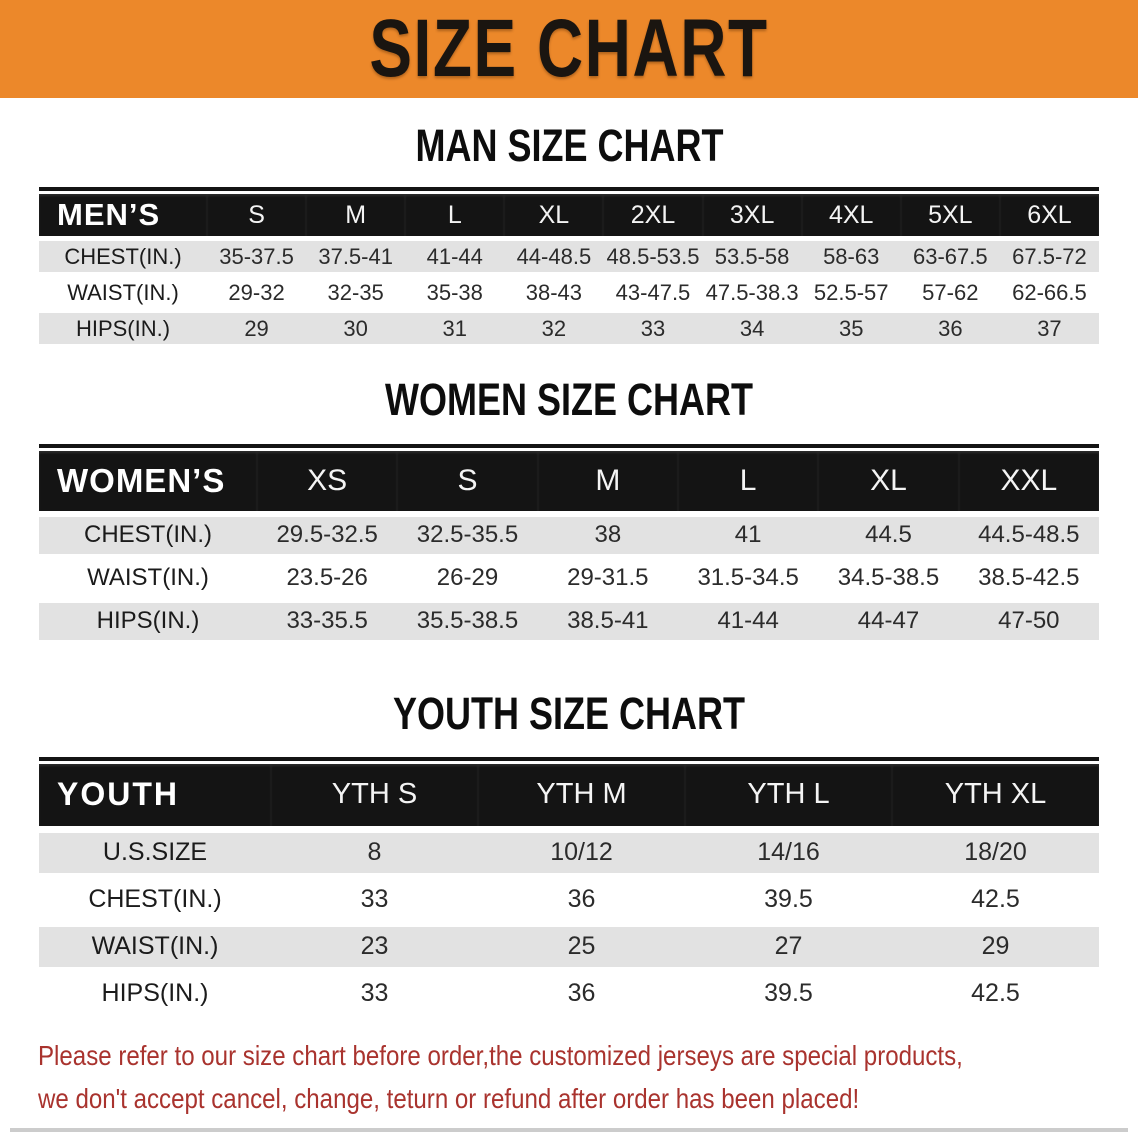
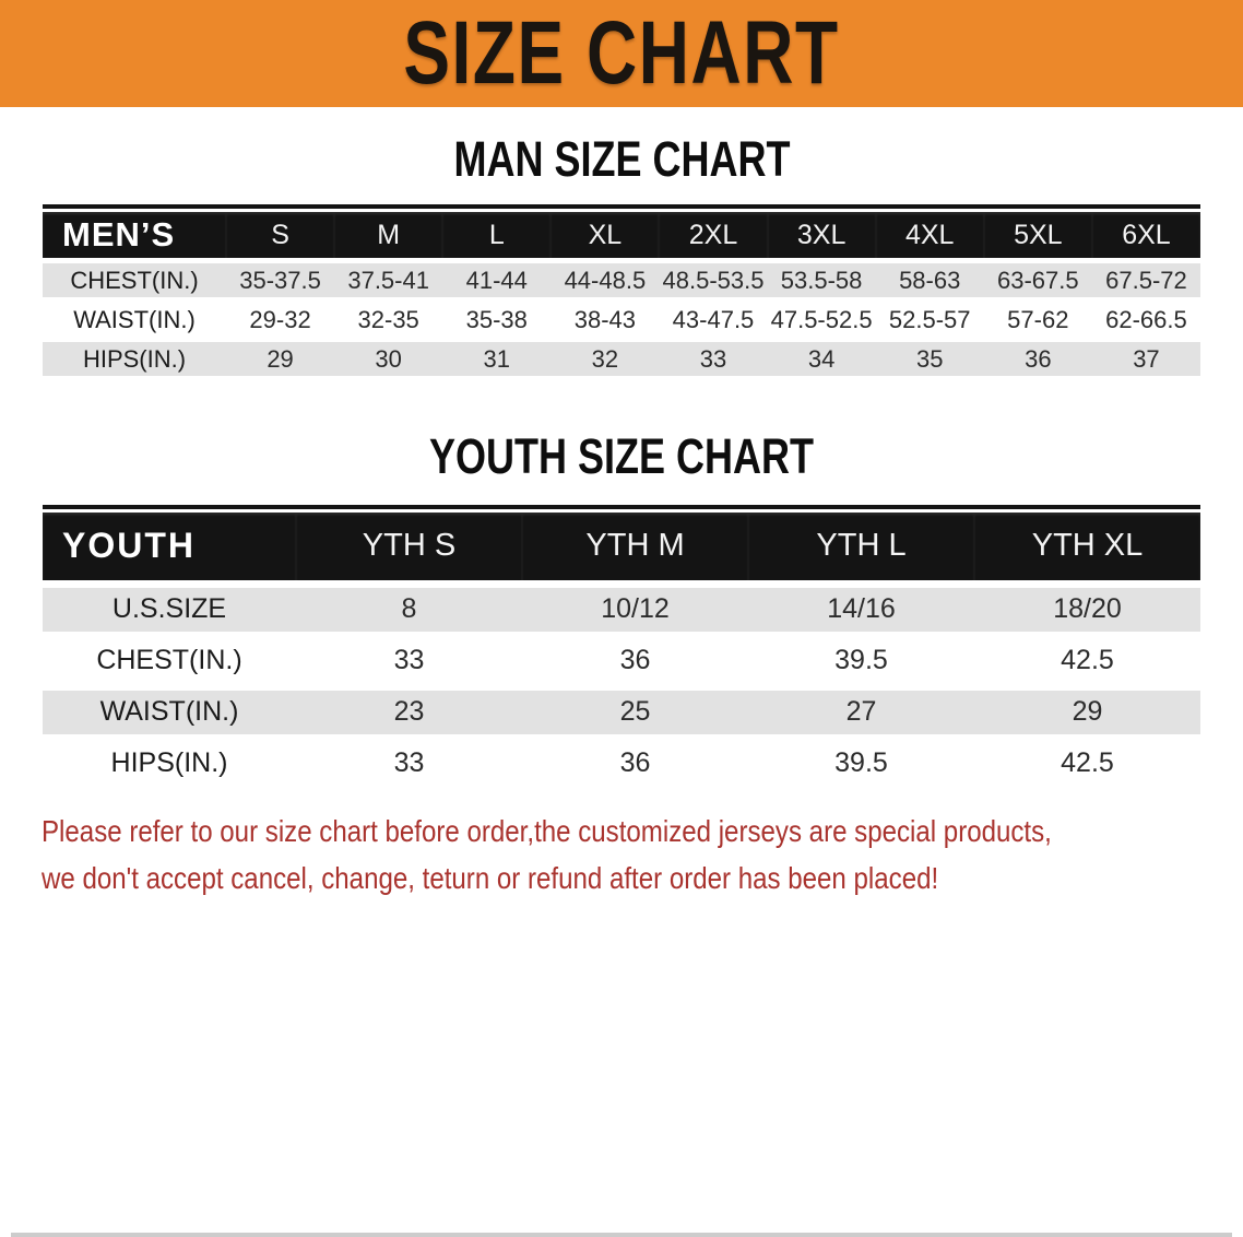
  SIZE CHART
  MAN SIZE CHART
  MEN’S	S	M	L	XL	2XL	3XL	4XL	5XL	6XL
  CHEST(IN.)	35-37.5	37.5-41	41-44	44-48.5	48.5-53.5	53.5-58	58-63	63-67.5	67.5-72
- WAIST(IN.)	29-32	32-35	35-38	38-43	43-47.5	47.5-38.3	52.5-57	57-62	62-66.5
+ WAIST(IN.)	29-32	32-35	35-38	38-43	43-47.5	47.5-52.5	52.5-57	57-62	62-66.5
  HIPS(IN.)	29	30	31	32	33	34	35	36	37
- WOMEN SIZE CHART
- WOMEN’S	XS	S	M	L	XL	XXL
- CHEST(IN.)	29.5-32.5	32.5-35.5	38	41	44.5	44.5-48.5
- WAIST(IN.)	23.5-26	26-29	29-31.5	31.5-34.5	34.5-38.5	38.5-42.5
- HIPS(IN.)	33-35.5	35.5-38.5	38.5-41	41-44	44-47	47-50
  YOUTH SIZE CHART
  YOUTH	YTH S	YTH M	YTH L	YTH XL
  U.S.SIZE	8	10/12	14/16	18/20
  CHEST(IN.)	33	36	39.5	42.5
  WAIST(IN.)	23	25	27	29
  HIPS(IN.)	33	36	39.5	42.5
  Please refer to our size chart before order,the customized jerseys are special products,
  we don't accept cancel, change, teturn or refund after order has been placed!
